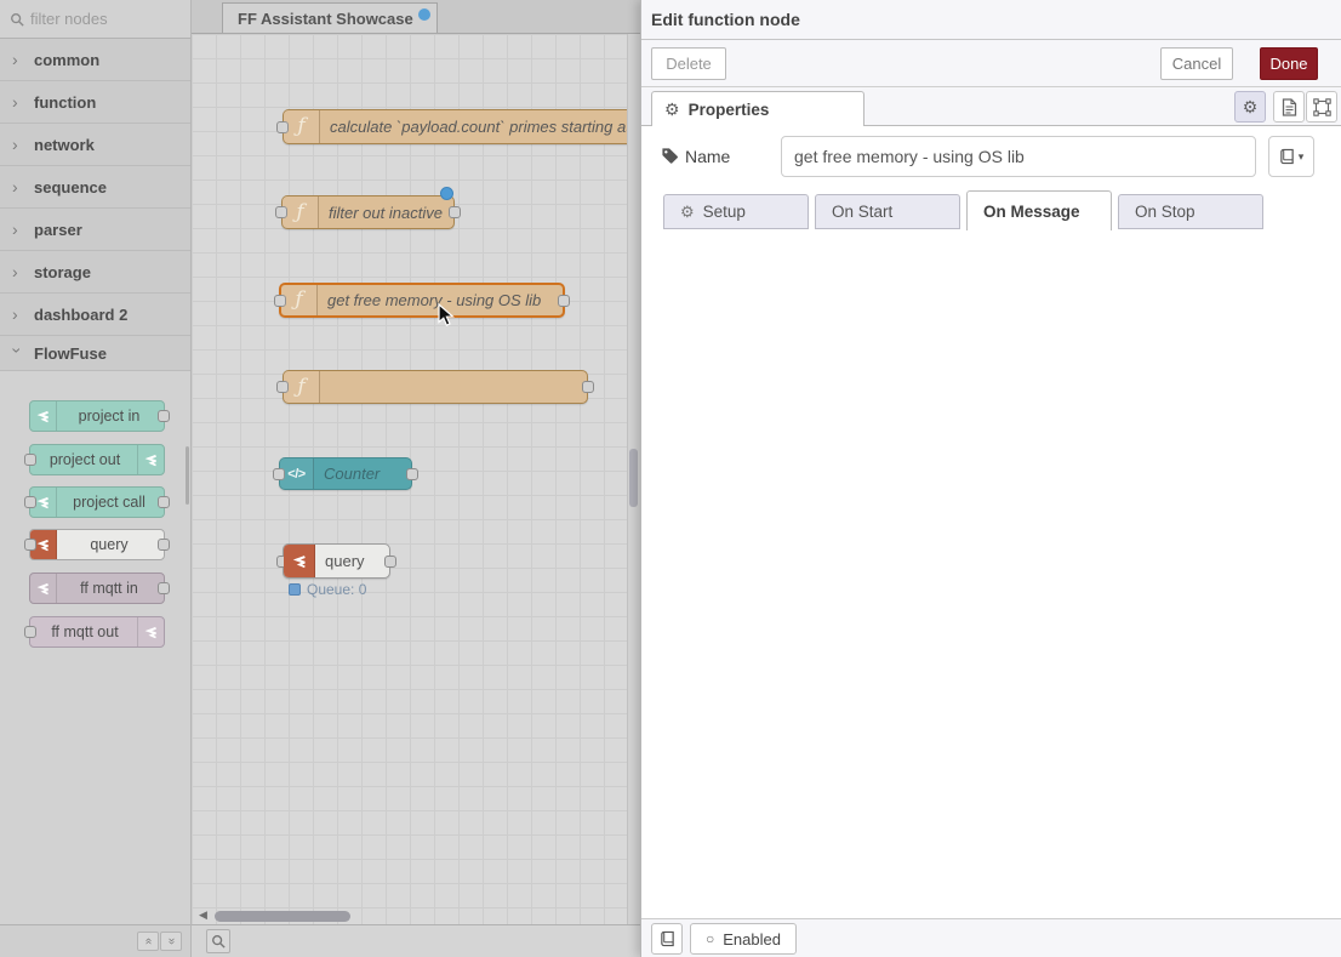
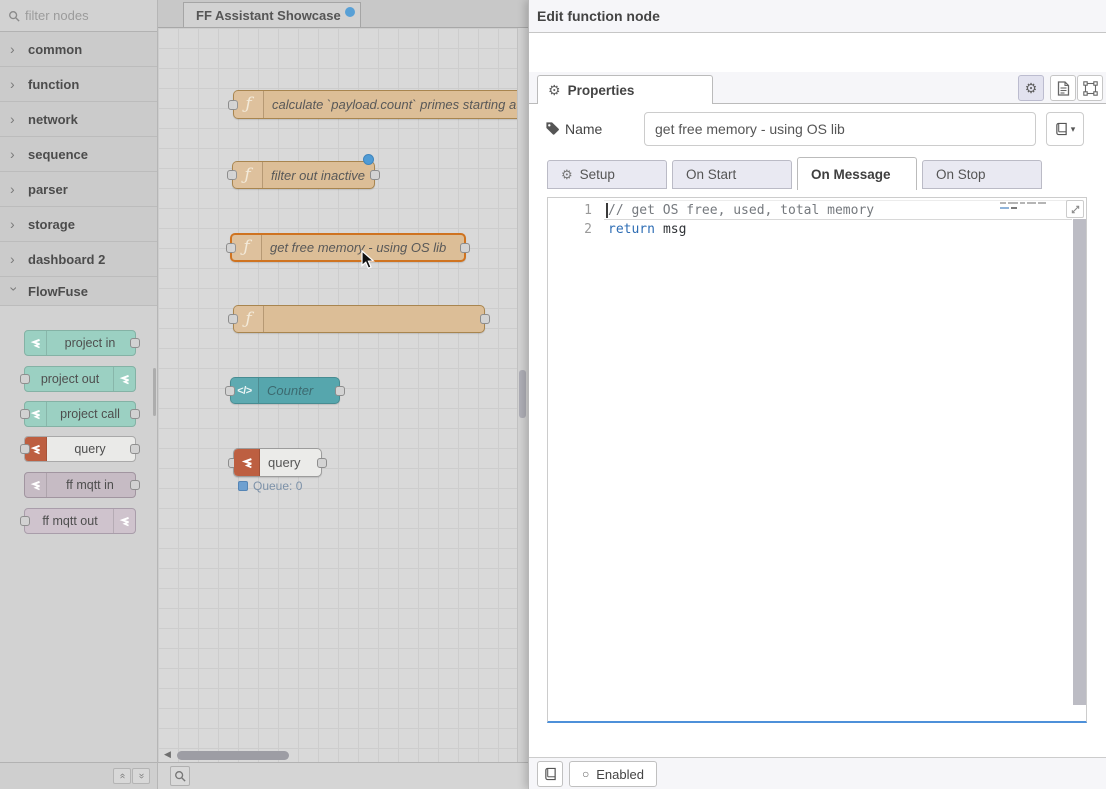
  filter nodes
  ›
  common
  ›
  function
  ›
  network
  ›
  sequence
  ›
  parser
  ›
  storage
  ›
  dashboard 2
  FlowFuse
  project in
  project out
  project call
  query
  ff mqtt in
  ff mqtt out
  FF Assistant Showcase
  ƒ
  calculate `payload.count` primes starting a
  ƒ
  filter out inactive
  ƒ
  get free memory - using OS lib
  ƒ
  </>
  Counter
  query
  Queue: 0
  ◀
  Edit function node
- Delete
- Cancel
- Done
  ⚙
  Properties
  ⚙
  Name
  get free memory - using OS lib
  ▾
  ⚙
  Setup
  On Start
  On Message
  On Stop
+ 1
+ 2
+ // get OS free, used, total memory
+ return msg
  ○
  Enabled
